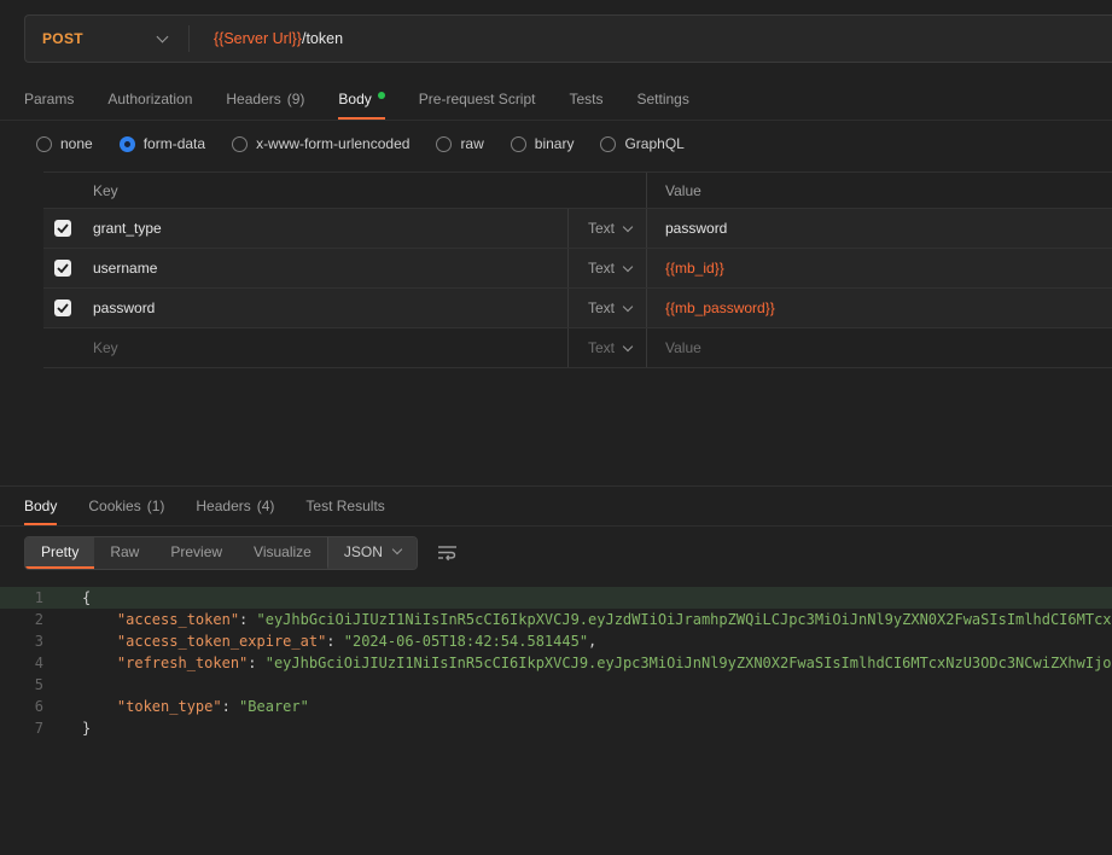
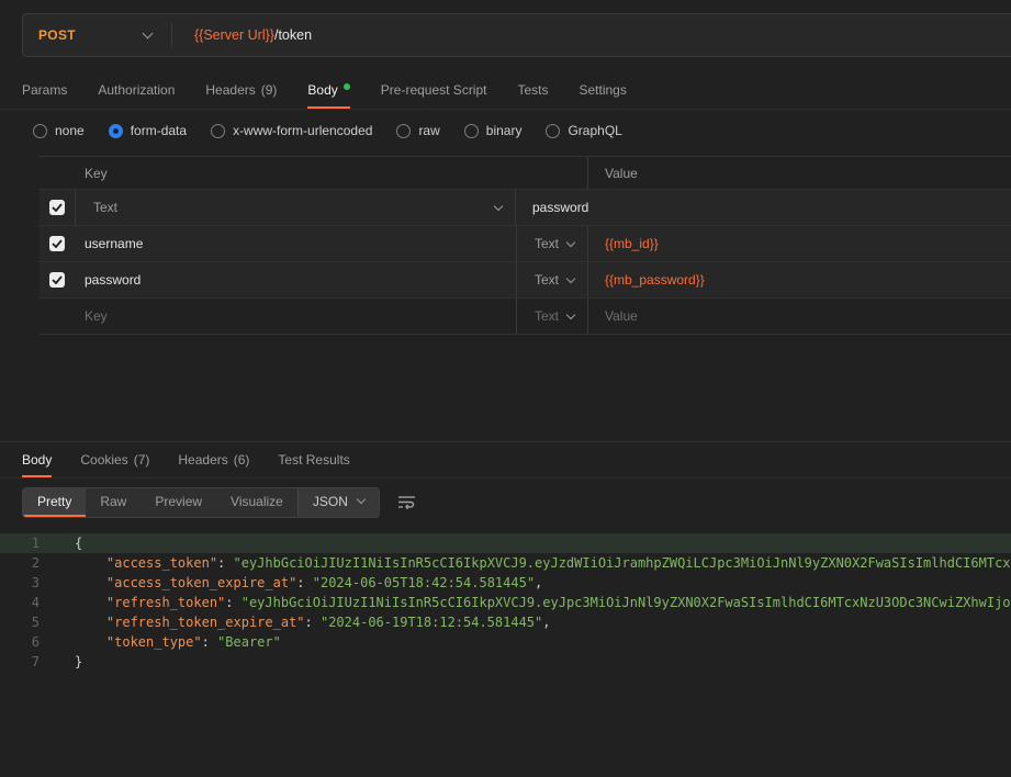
  POST
  {{Server Url}}
  /token
  Params
  Authorization
  Headers
  (9)
  Body
  Pre-request Script
  Tests
  Settings
  none
  form-data
  x-www-form-urlencoded
  raw
  binary
  GraphQL
  Key
  Value
- grant_type
  Text
  password
  username
  Text
  {{mb_id}}
  password
  Text
  {{mb_password}}
  Key
  Text
  Value
  Body
  Cookies
- (1)
+ (7)
  Headers
- (4)
+ (6)
  Test Results
  Pretty
  Raw
  Preview
  Visualize
  JSON
  1
  {
  2
  "access_token": "eyJhbGciOiJIUzI1NiIsInR5cCI6IkpXVCJ9.eyJzdWIiOiJramhpZWQiLCJpc3MiOiJnNl9yZXN0X2FwaSIsImlhdCI6MTcx
  3
  "access_token_expire_at": "2024-06-05T18:42:54.581445",
  4
  "refresh_token": "eyJhbGciOiJIUzI1NiIsInR5cCI6IkpXVCJ9.eyJpc3MiOiJnNl9yZXN0X2FwaSIsImlhdCI6MTcxNzU3ODc3NCwiZXhwIjo
  5
+ "refresh_token_expire_at": "2024-06-19T18:12:54.581445",
  6
  "token_type": "Bearer"
  7
  }
